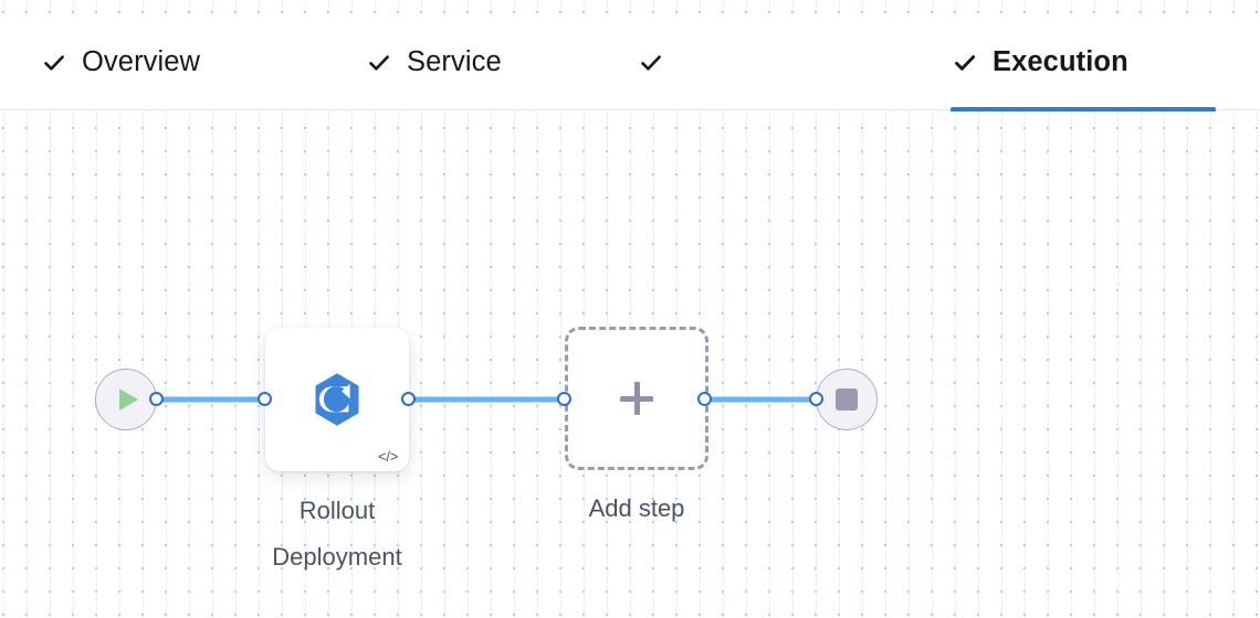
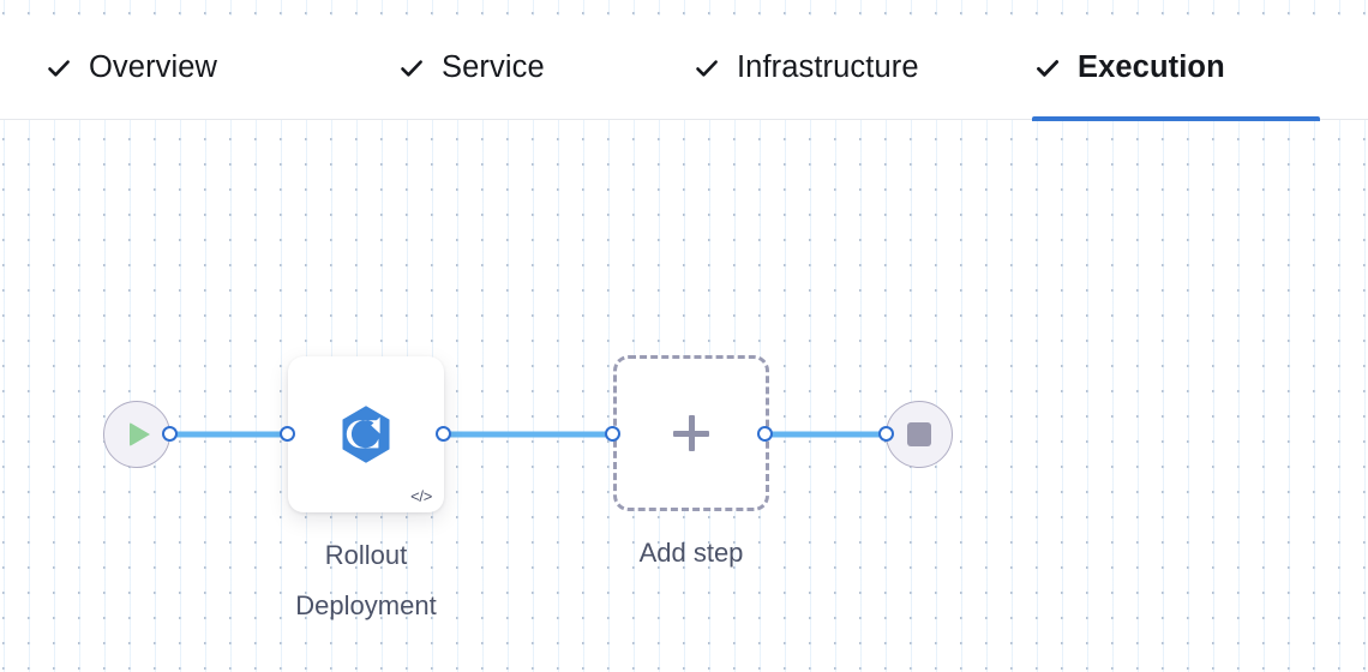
  Overview
  Service
+ Infrastructure
  Execution
  </>
  Rollout
  Deployment
  Add step
